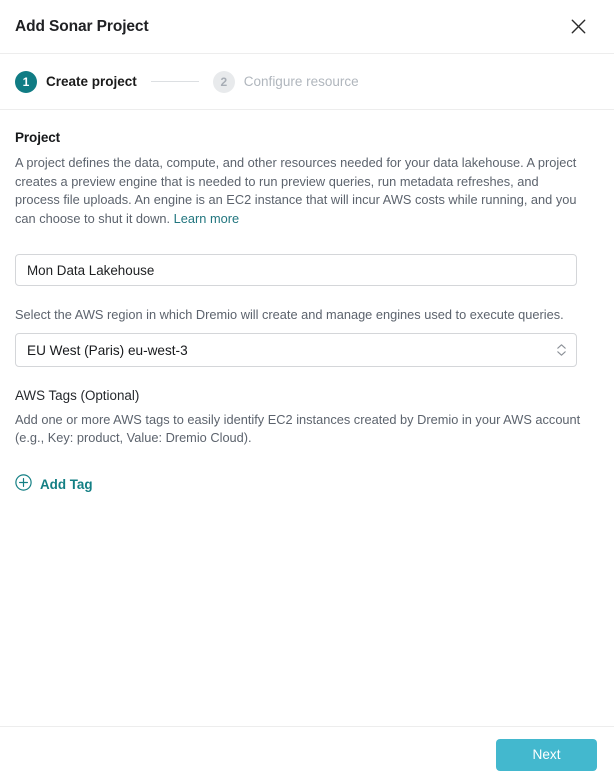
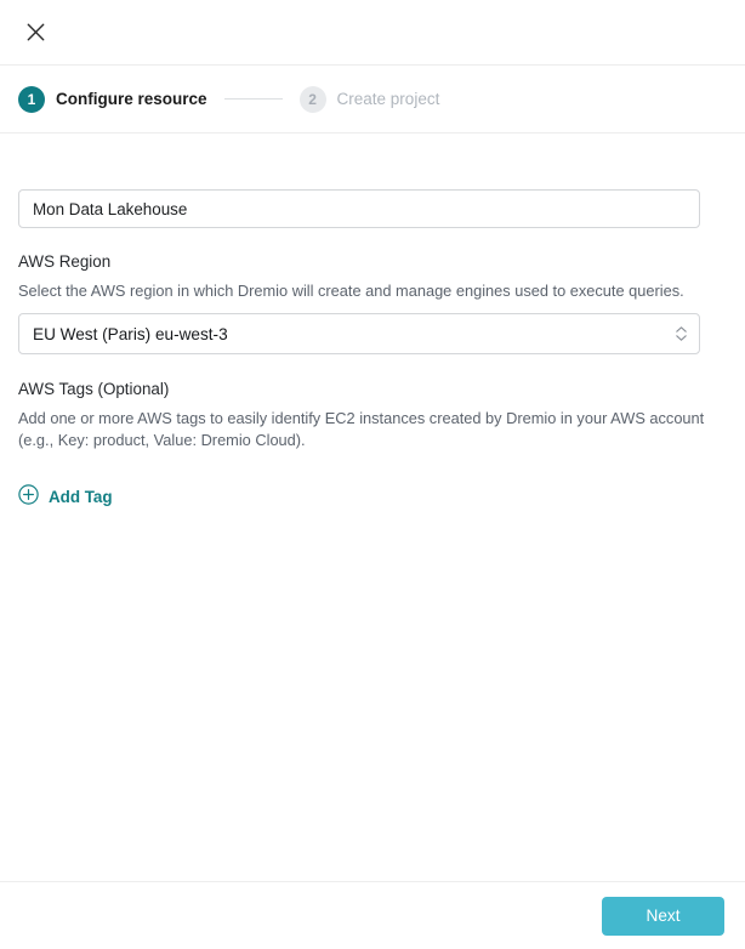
- Add Sonar Project
  1
- Create project
+ Configure resource
  2
- Configure resource
+ Create project
- Project
- A project defines the data, compute, and other resources needed for your data lakehouse. A project creates a preview engine that is needed to run preview queries, run metadata refreshes, and process file uploads. An engine is an EC2 instance that will incur AWS costs while running, and you can choose to shut it down. Learn more
  Mon Data Lakehouse
+ AWS Region
  Select the AWS region in which Dremio will create and manage engines used to execute queries.
  EU West (Paris) eu-west-3
  AWS Tags (Optional)
  Add one or more AWS tags to easily identify EC2 instances created by Dremio in your AWS account (e.g., Key: product, Value: Dremio Cloud).
  Add Tag
  Next
